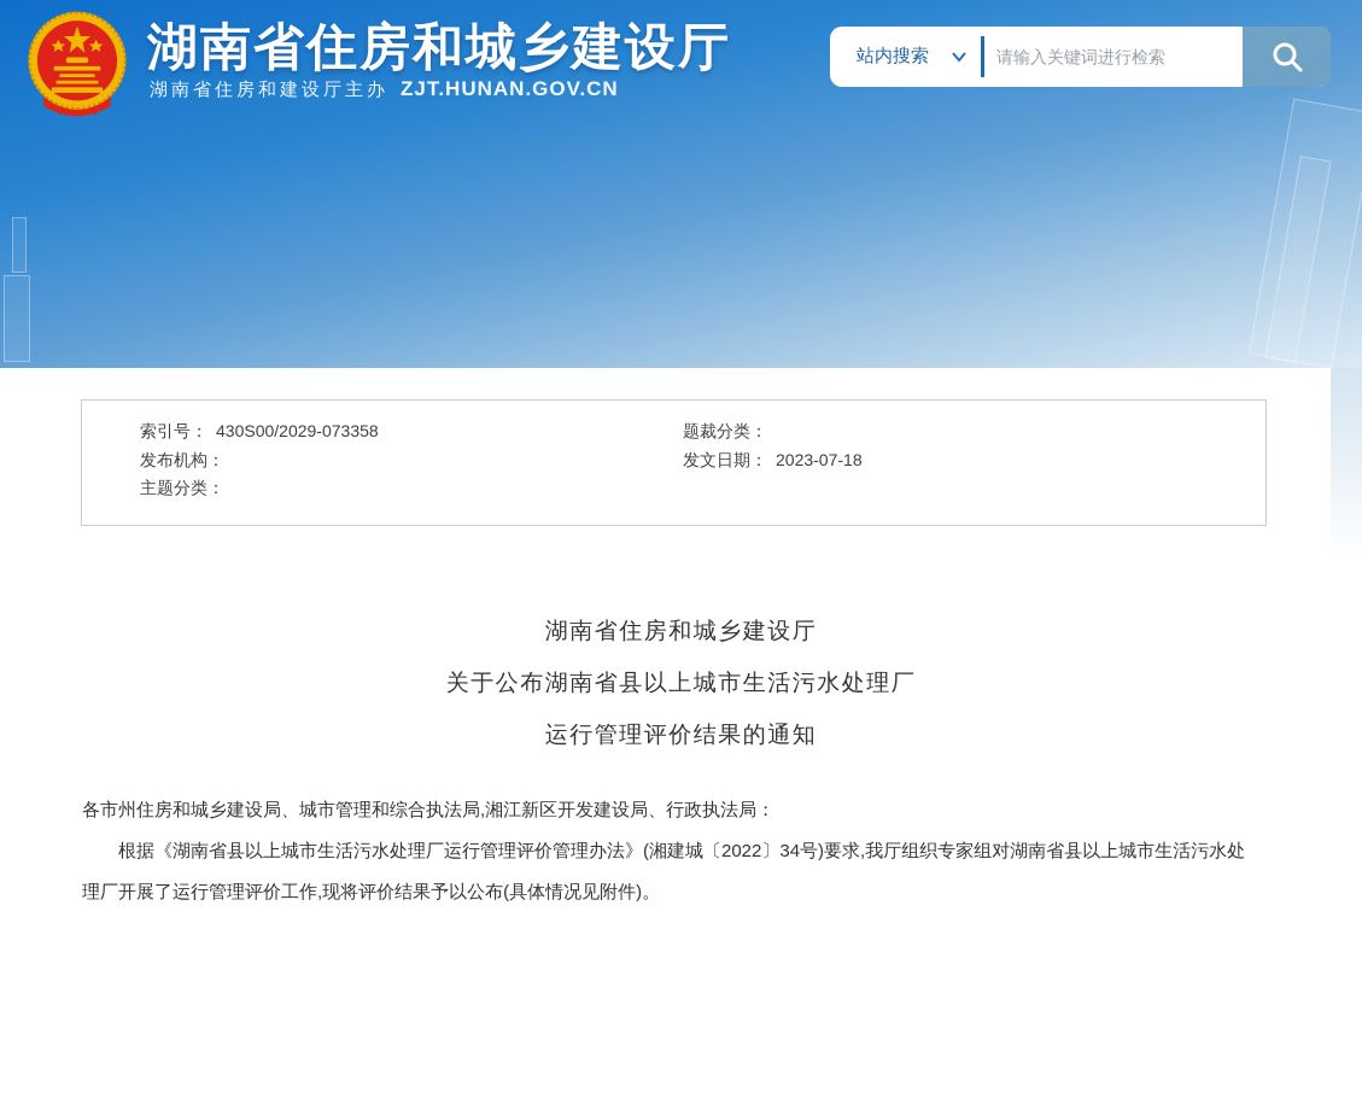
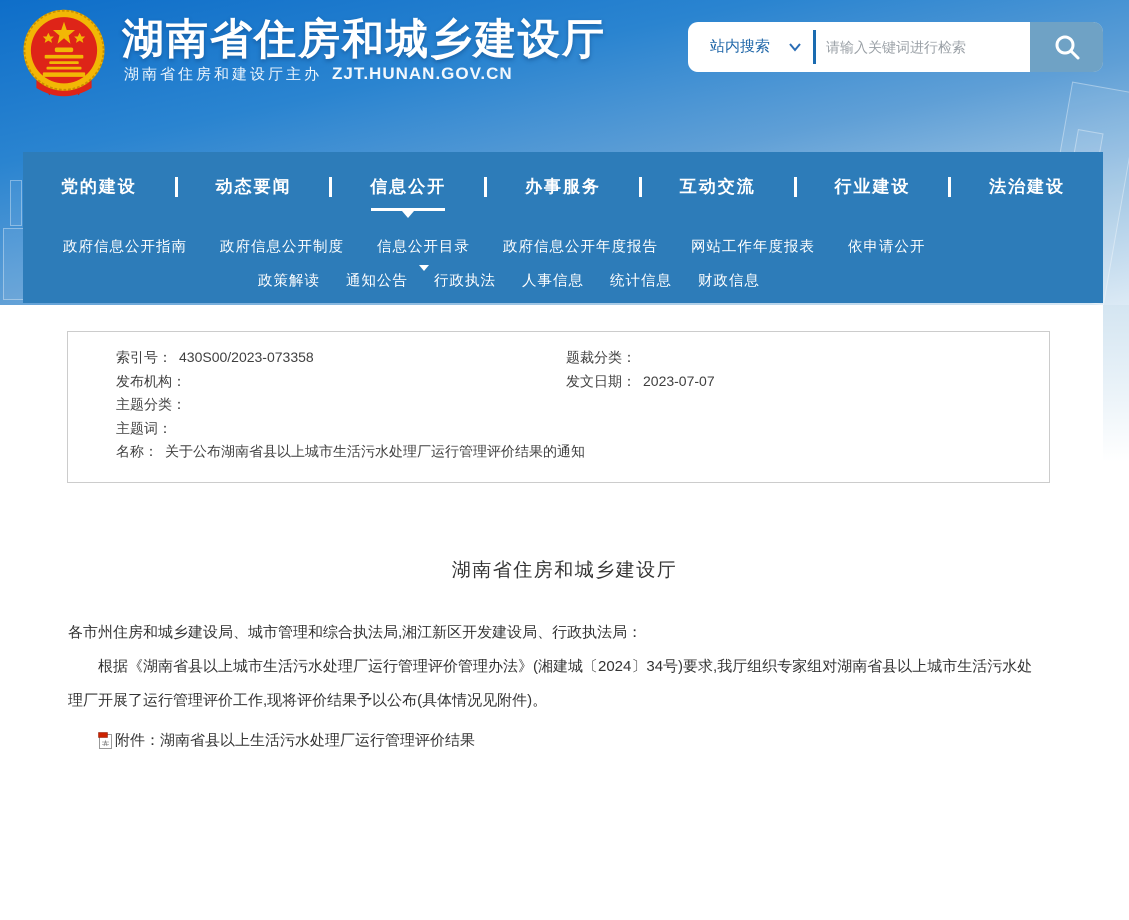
  湖南省住房和城乡建设厅
  湖南省住房和建设厅主办
  ZJT.HUNAN.GOV.CN
  站内搜索
  请输入关键词进行检索
+ 党的建设
+ 动态要闻
+ 信息公开
+ 办事服务
+ 互动交流
+ 行业建设
+ 法治建设
+ 政府信息公开指南
+ 政府信息公开制度
+ 信息公开目录
+ 政府信息公开年度报告
+ 网站工作年度报表
+ 依申请公开
+ 政策解读
+ 通知公告
+ 行政执法
+ 人事信息
+ 统计信息
+ 财政信息
- 索引号： 430S00/2029-073358
+ 索引号： 430S00/2023-073358
  发布机构：
  主题分类：
+ 主题词：
+ 名称： 关于公布湖南省县以上城市生活污水处理厂运行管理评价结果的通知
  题裁分类：
- 发文日期： 2023-07-18
+ 发文日期： 2023-07-07
  湖南省住房和城乡建设厅
- 关于公布湖南省县以上城市生活污水处理厂
- 运行管理评价结果的通知
  各市州住房和城乡建设局、城市管理和综合执法局,湘江新区开发建设局、行政执法局：
- 根据《湖南省县以上城市生活污水处理厂运行管理评价管理办法》(湘建城〔2022〕34号)要求,我厅组织专家组对湖南省县以上城市生活污水处理厂开展了运行管理评价工作,现将评价结果予以公布(具体情况见附件)。
+ 根据《湖南省县以上城市生活污水处理厂运行管理评价管理办法》(湘建城〔2024〕34号)要求,我厅组织专家组对湖南省县以上城市生活污水处理厂开展了运行管理评价工作,现将评价结果予以公布(具体情况见附件)。
+ 附件：
+ 湖南省县以上生活污水处理厂运行管理评价结果
